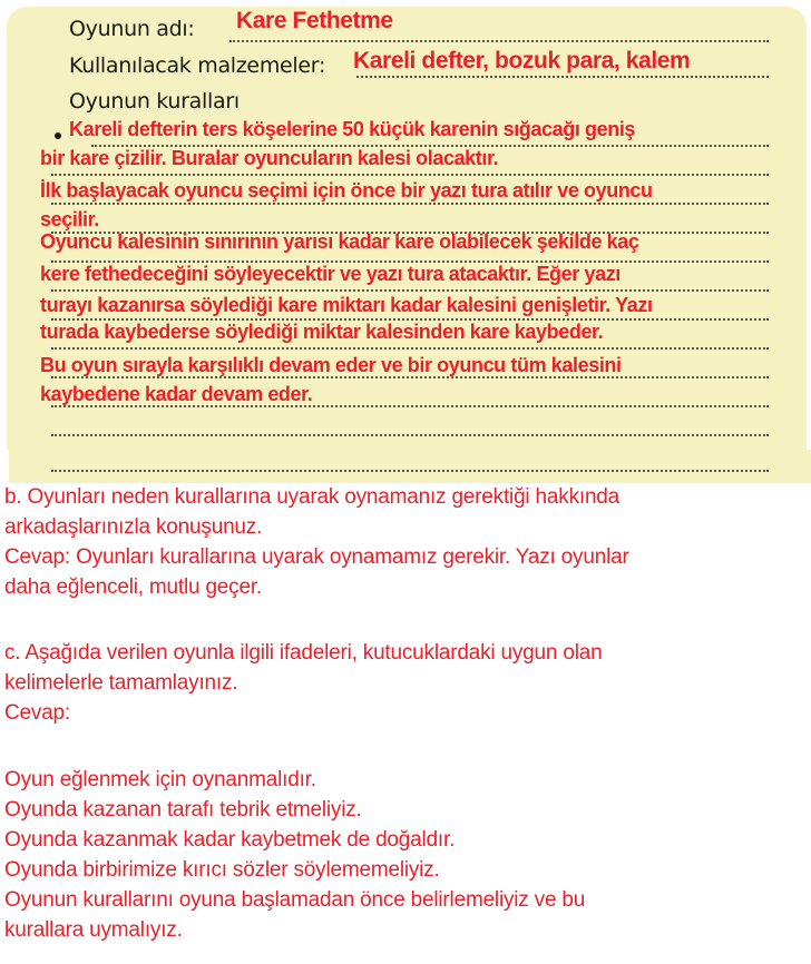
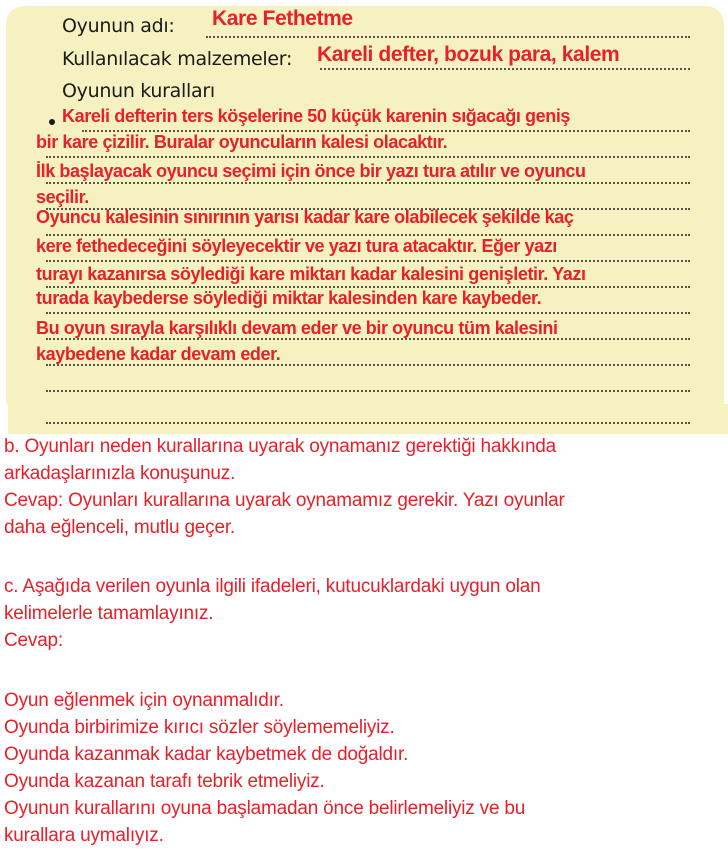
  Oyunun adı:
  Kare Fethetme
  Kullanılacak malzemeler:
  Kareli defter, bozuk para, kalem
  Oyunun kuralları
  Kareli defterin ters köşelerine 50 küçük karenin sığacağı geniş
  bir kare çizilir. Buralar oyuncuların kalesi olacaktır.
  İlk başlayacak oyuncu seçimi için önce bir yazı tura atılır ve oyuncu
  seçilir.
  Oyuncu kalesinin sınırının yarısı kadar kare olabilecek şekilde kaç
  kere fethedeceğini söyleyecektir ve yazı tura atacaktır. Eğer yazı
  turayı kazanırsa söylediği kare miktarı kadar kalesini genişletir. Yazı
  turada kaybederse söylediği miktar kalesinden kare kaybeder.
  Bu oyun sırayla karşılıklı devam eder ve bir oyuncu tüm kalesini
  kaybedene kadar devam eder.
  b. Oyunları neden kurallarına uyarak oynamanız gerektiği hakkında
  arkadaşlarınızla konuşunuz.
  Cevap: Oyunları kurallarına uyarak oynamamız gerekir. Yazı oyunlar
  daha eğlenceli, mutlu geçer.
  c. Aşağıda verilen oyunla ilgili ifadeleri, kutucuklardaki uygun olan
  kelimelerle tamamlayınız.
  Cevap:
  Oyun eğlenmek için oynanmalıdır.
- Oyunda kazanan tarafı tebrik etmeliyiz.
+ Oyunda birbirimize kırıcı sözler söylememeliyiz.
  Oyunda kazanmak kadar kaybetmek de doğaldır.
- Oyunda birbirimize kırıcı sözler söylememeliyiz.
+ Oyunda kazanan tarafı tebrik etmeliyiz.
  Oyunun kurallarını oyuna başlamadan önce belirlemeliyiz ve bu
  kurallara uymalıyız.
